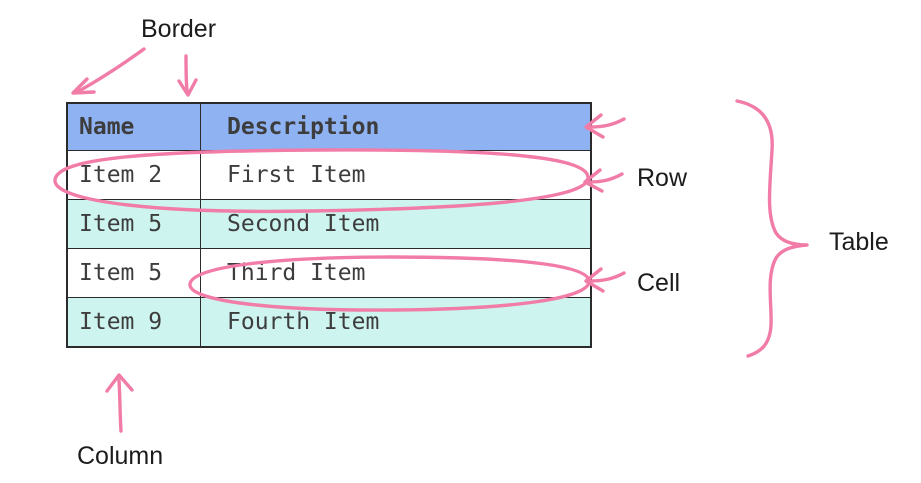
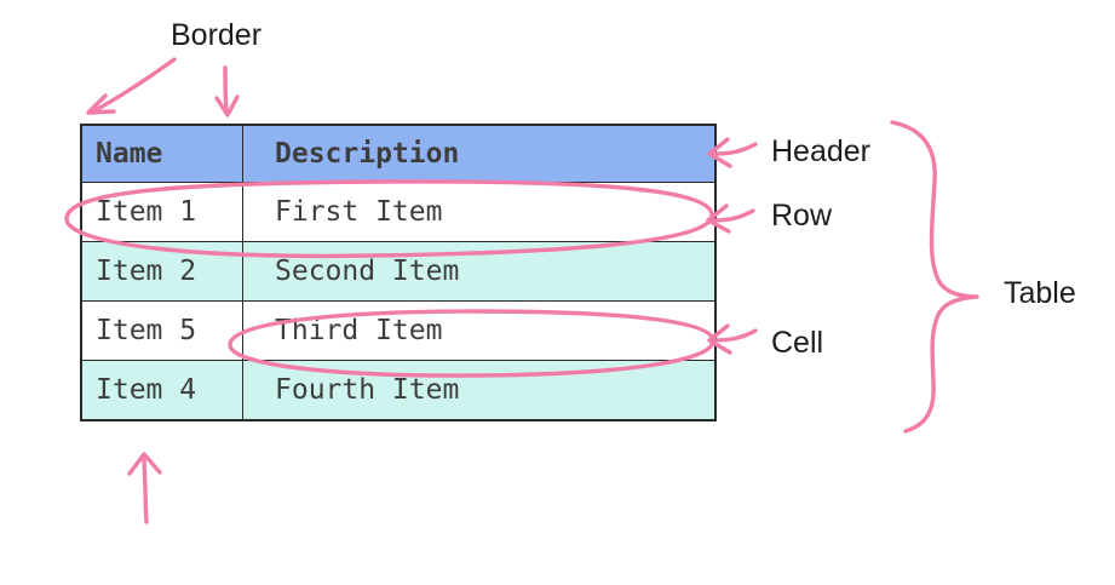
  Border
+ Header
  Row
  Cell
  Table
- Column
  Name	Description
- Item 2	First Item
+ Item 1	First Item
- Item 5	Second Item
+ Item 2	Second Item
  Item 5	Third Item
- Item 9	Fourth Item
+ Item 4	Fourth Item
